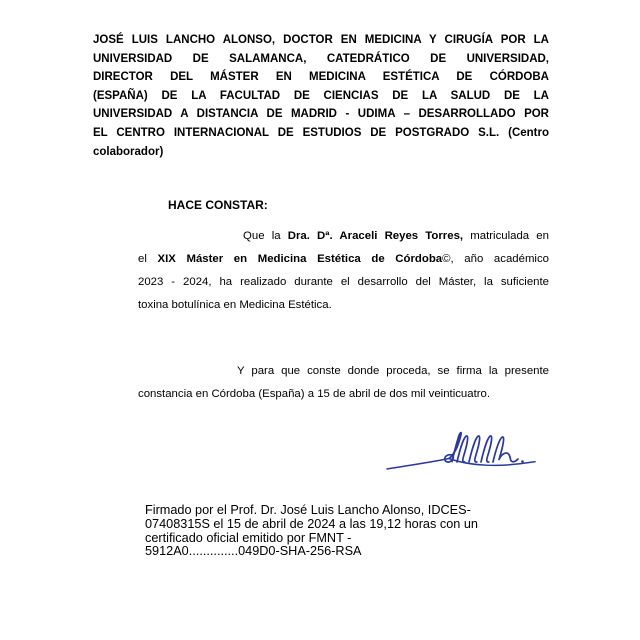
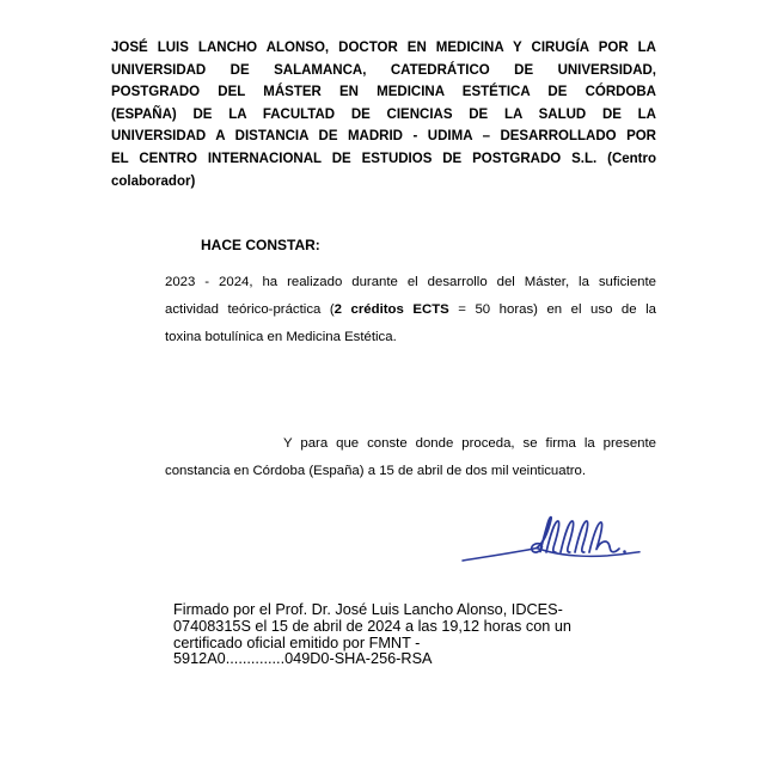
  JOSÉ LUIS LANCHO ALONSO, DOCTOR EN MEDICINA Y CIRUGÍA POR LA
  UNIVERSIDAD DE SALAMANCA, CATEDRÁTICO DE UNIVERSIDAD,
- DIRECTOR DEL MÁSTER EN MEDICINA ESTÉTICA DE CÓRDOBA
+ POSTGRADO DEL MÁSTER EN MEDICINA ESTÉTICA DE CÓRDOBA
  (ESPAÑA) DE LA FACULTAD DE CIENCIAS DE LA SALUD DE LA
  UNIVERSIDAD A DISTANCIA DE MADRID - UDIMA – DESARROLLADO POR
  EL CENTRO INTERNACIONAL DE ESTUDIOS DE POSTGRADO S.L. (Centro
  colaborador)
  HACE CONSTAR:
- Que la Dra. Dª. Araceli Reyes Torres, matriculada en
- el XIX Máster en Medicina Estética de Córdoba©, año académico
  2023 - 2024, ha realizado durante el desarrollo del Máster, la suficiente
+ actividad teórico-práctica (2 créditos ECTS = 50 horas) en el uso de la
  toxina botulínica en Medicina Estética.
  Y para que conste donde proceda, se firma la presente
  constancia en Córdoba (España) a 15 de abril de dos mil veinticuatro.
  Firmado por el Prof. Dr. José Luis Lancho Alonso, IDCES-
  07408315S el 15 de abril de 2024 a las 19,12 horas con un
  certificado oficial emitido por FMNT -
  5912A0..............049D0-SHA-256-RSA
